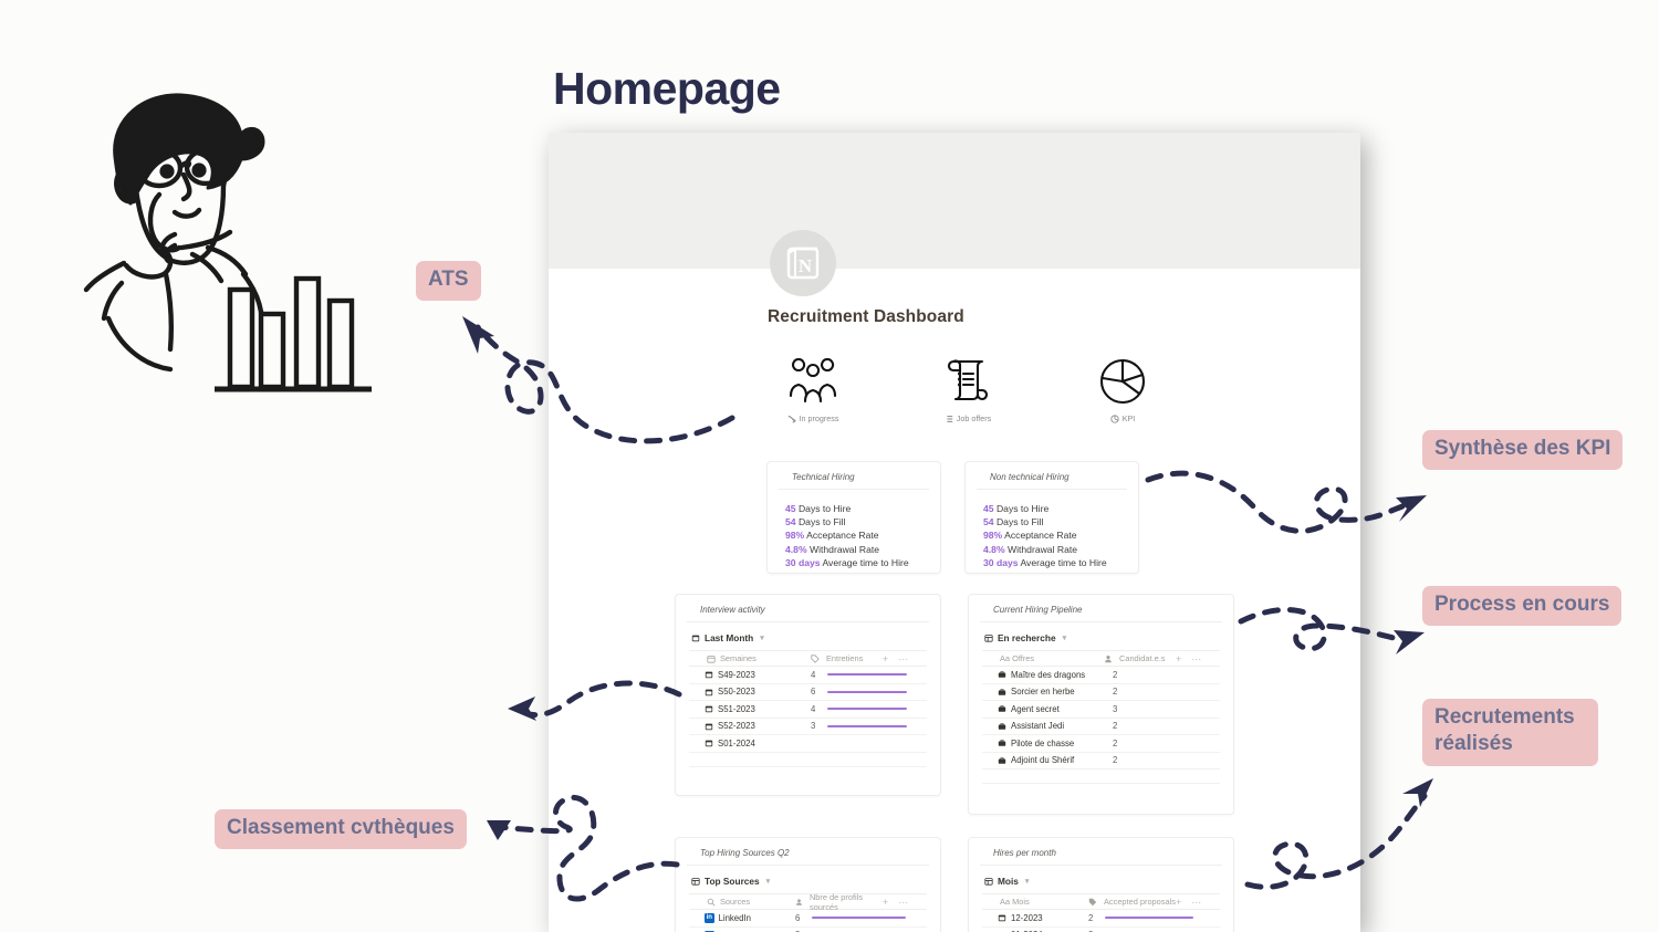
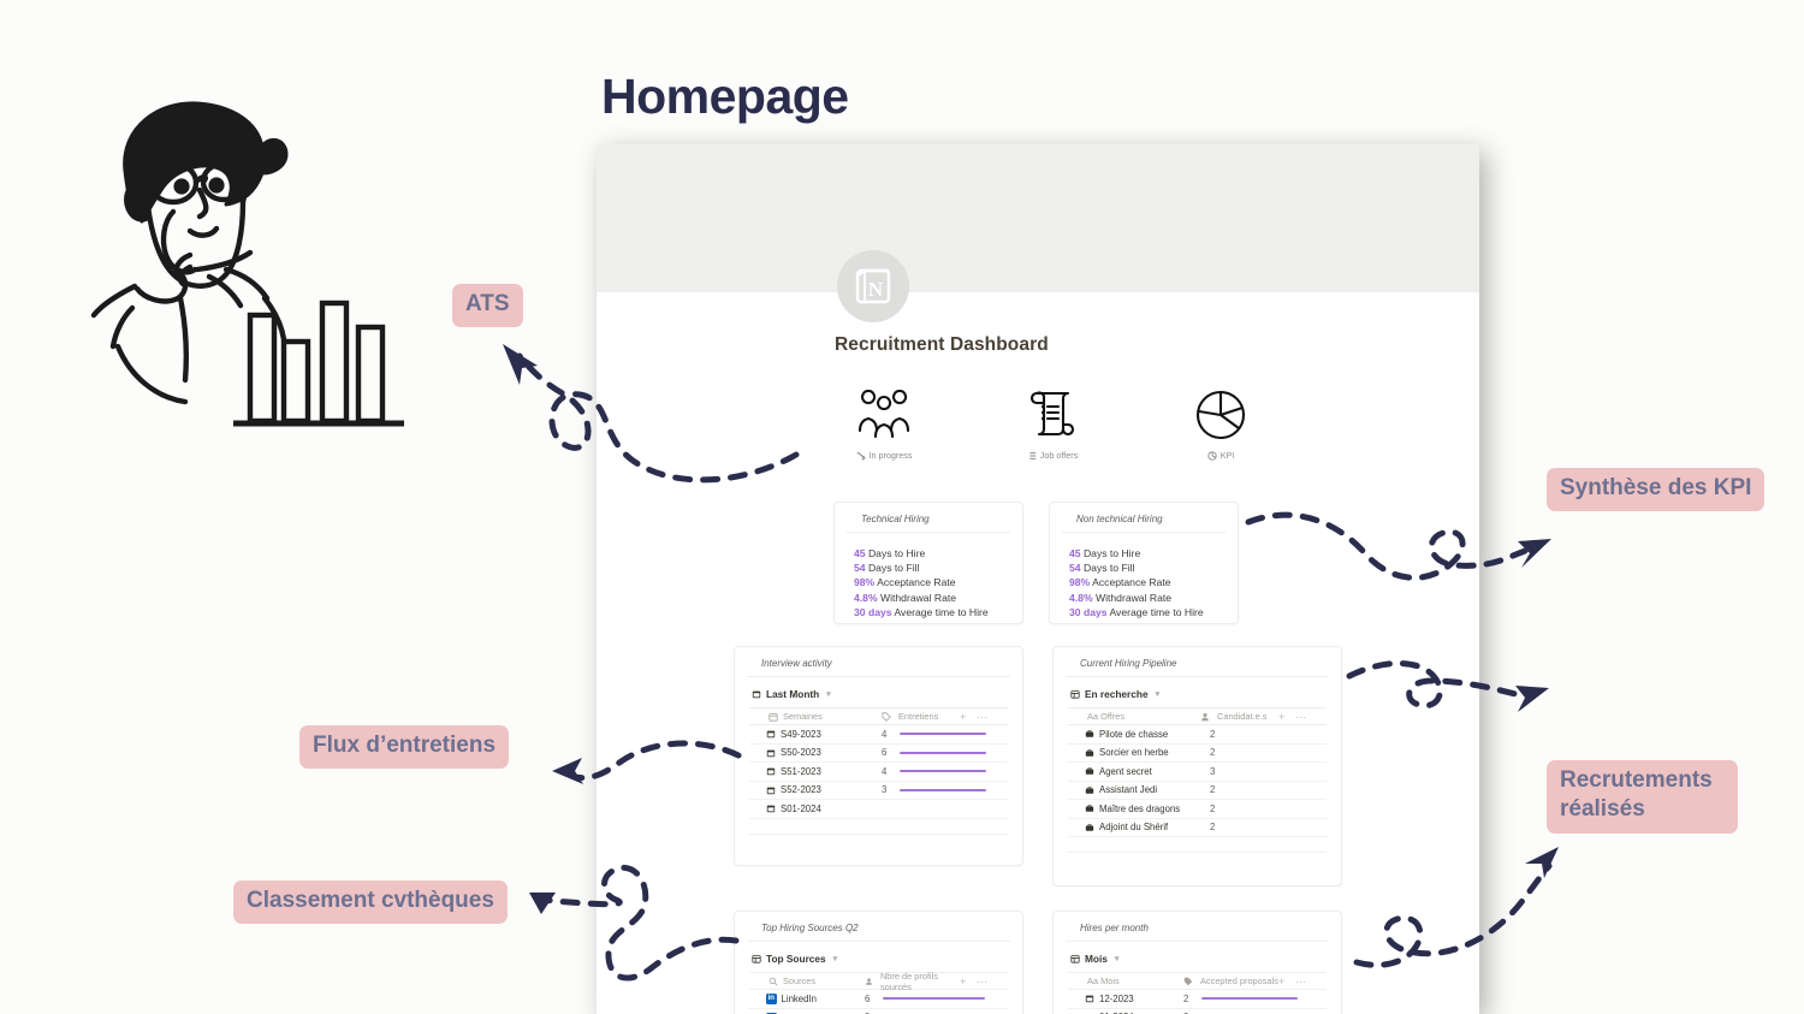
  Homepage
  N
  Recruitment Dashboard
  In progress
  Job offers
  KPI
  Technical Hiring
  45 Days to Hire
  54 Days to Fill
  98% Acceptance Rate
  4.8% Withdrawal Rate
  30 days Average time to Hire
  Non technical Hiring
  45 Days to Hire
  54 Days to Fill
  98% Acceptance Rate
  4.8% Withdrawal Rate
  30 days Average time to Hire
  Interview activity
  Last Month
  Semaines
  Entretiens
  +
  ···
  S49-2023
  4
  S50-2023
  6
  S51-2023
  4
  S52-2023
  3
  S01-2024
  Current Hiring Pipeline
  En recherche
  Aa Offres
  Candidat.e.s
  +
  ···
- Maître des dragons
+ Pilote de chasse
  2
  Sorcier en herbe
  2
  Agent secret
  3
  Assistant Jedi
  2
- Pilote de chasse
+ Maître des dragons
  2
  Adjoint du Shérif
  2
  Top Hiring Sources Q2
  Top Sources
  Sources
  Nbre de profils sourcés
  +
  ···
  LinkedIn
  6
  Hires per month
  Mois
  Aa Mois
  Accepted proposals
  +
  ···
  12-2023
  2
  ATS
+ Flux d’entretiens
  Classement cvthèques
  Synthèse des KPI
- Process en cours
  Recrutements
  réalisés
